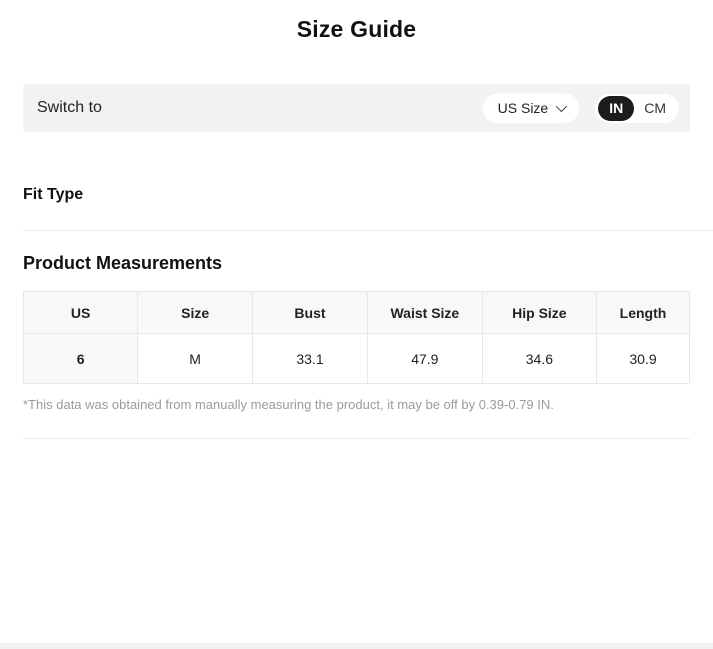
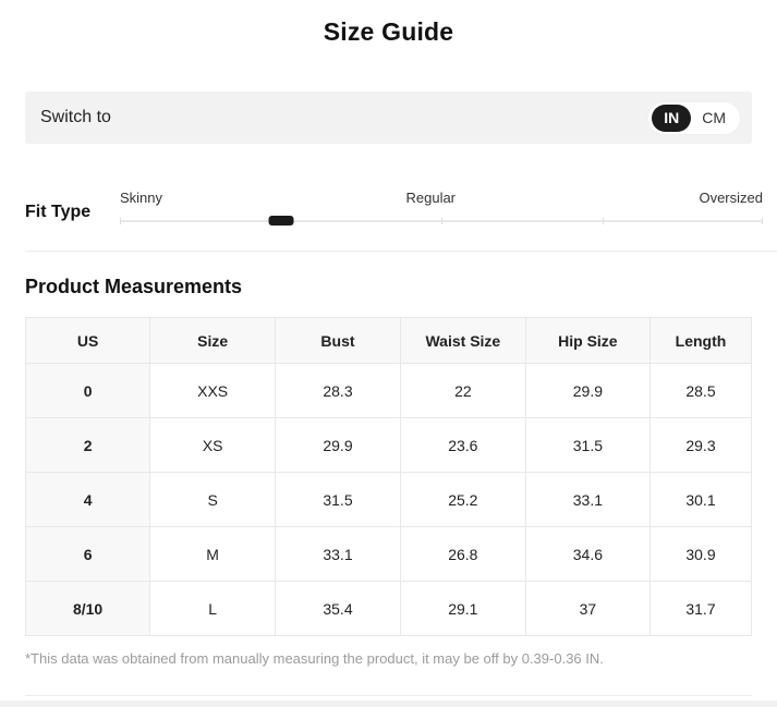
  Size Guide
  Switch to
- US Size
  IN
  CM
  Fit Type
+ Skinny
+ Regular
+ Oversized
  Product Measurements
  US	Size	Bust	Waist Size	Hip Size	Length
+ 0	XXS	28.3	22	29.9	28.5
+ 2	XS	29.9	23.6	31.5	29.3
+ 4	S	31.5	25.2	33.1	30.1
- 6	M	33.1	47.9	34.6	30.9
+ 6	M	33.1	26.8	34.6	30.9
+ 8/10	L	35.4	29.1	37	31.7
- *This data was obtained from manually measuring the product, it may be off by 0.39-0.79 IN.
+ *This data was obtained from manually measuring the product, it may be off by 0.39-0.36 IN.
